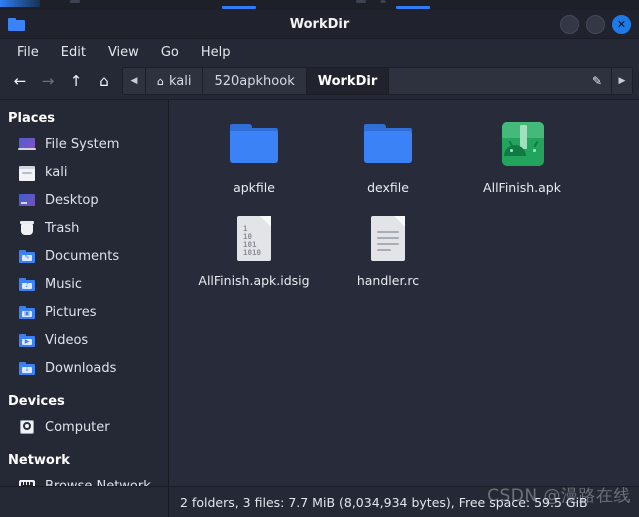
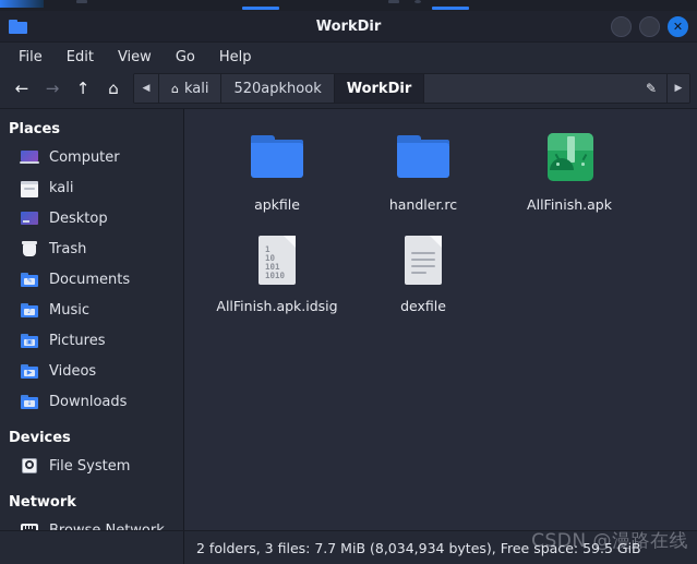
  WorkDir
  ✕
  File
  Edit
  View
  Go
  Help
  ←
  →
  ↑
  ⌂
  ◀
  ⌂
  kali
  520apkhook
  WorkDir
  ✎
  ▶
  Places
- File System
+ Computer
  kali
  Desktop
  Trash
  Documents
  Music
  Pictures
  Videos
  Downloads
  Devices
- Computer
+ File System
  Network
  apkfile
- dexfile
+ handler.rc
  AllFinish.apk
  1
  10
  101
  1010
  AllFinish.apk.idsig
- handler.rc
+ dexfile
  2 folders, 3 files: 7.7 MiB (8,034,934 bytes), Free space: 59.5 GiB
  CSDN @漫路在线
